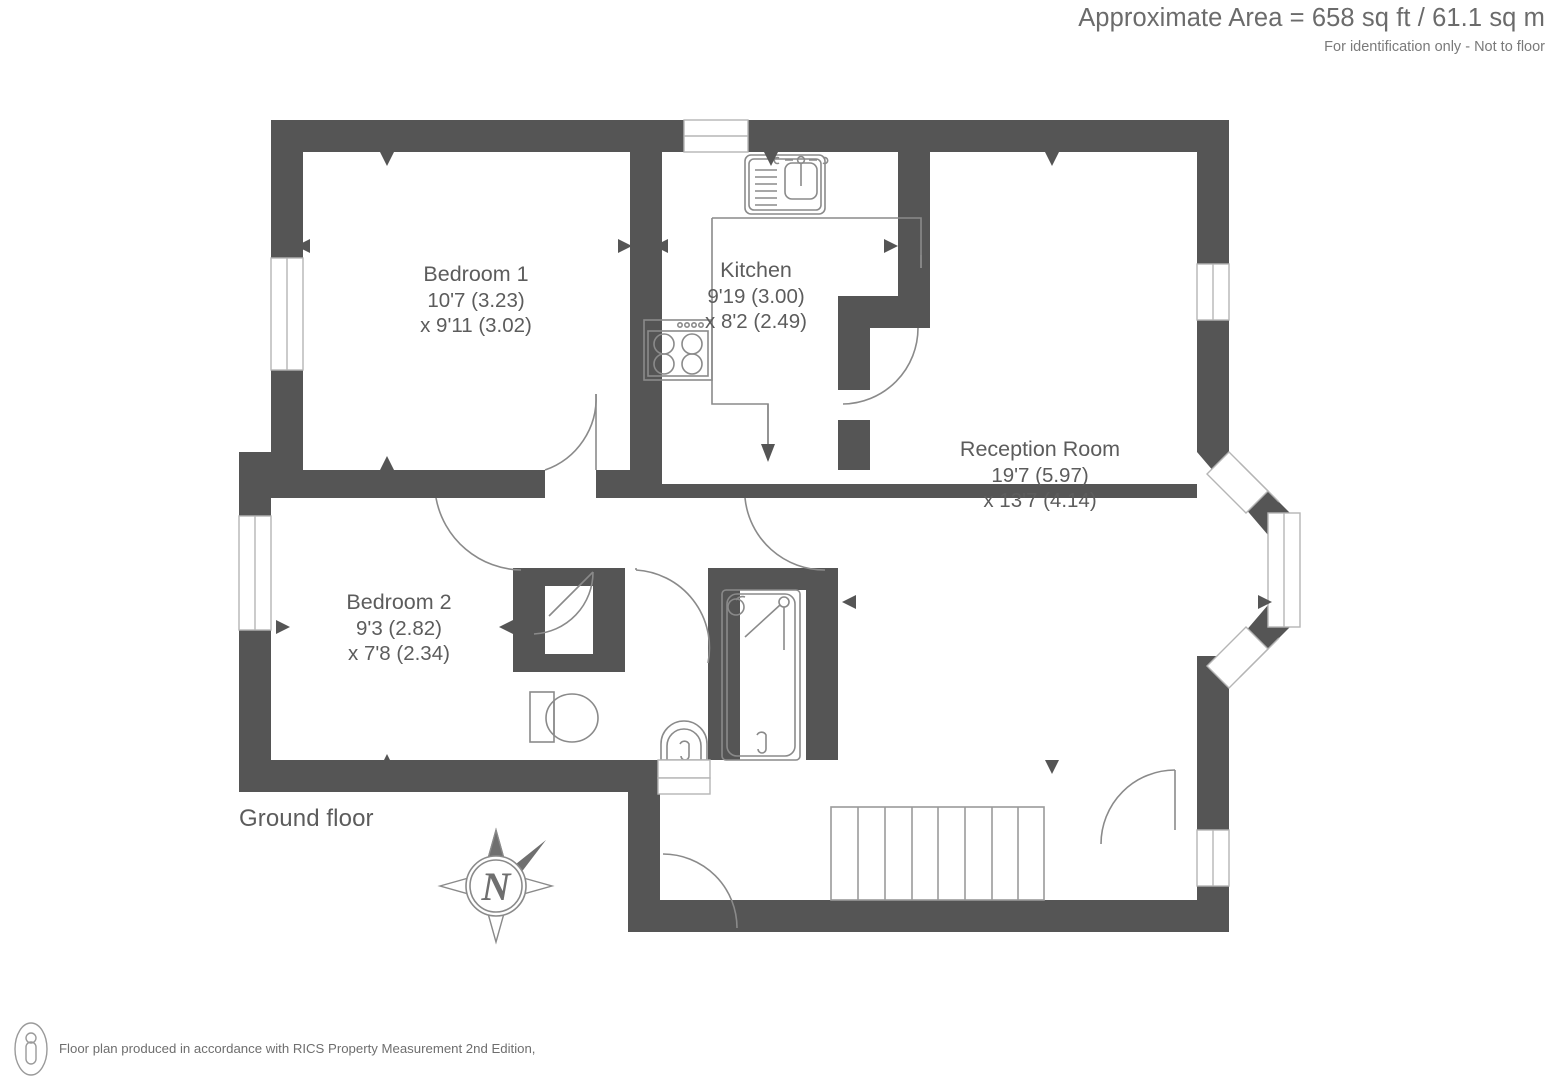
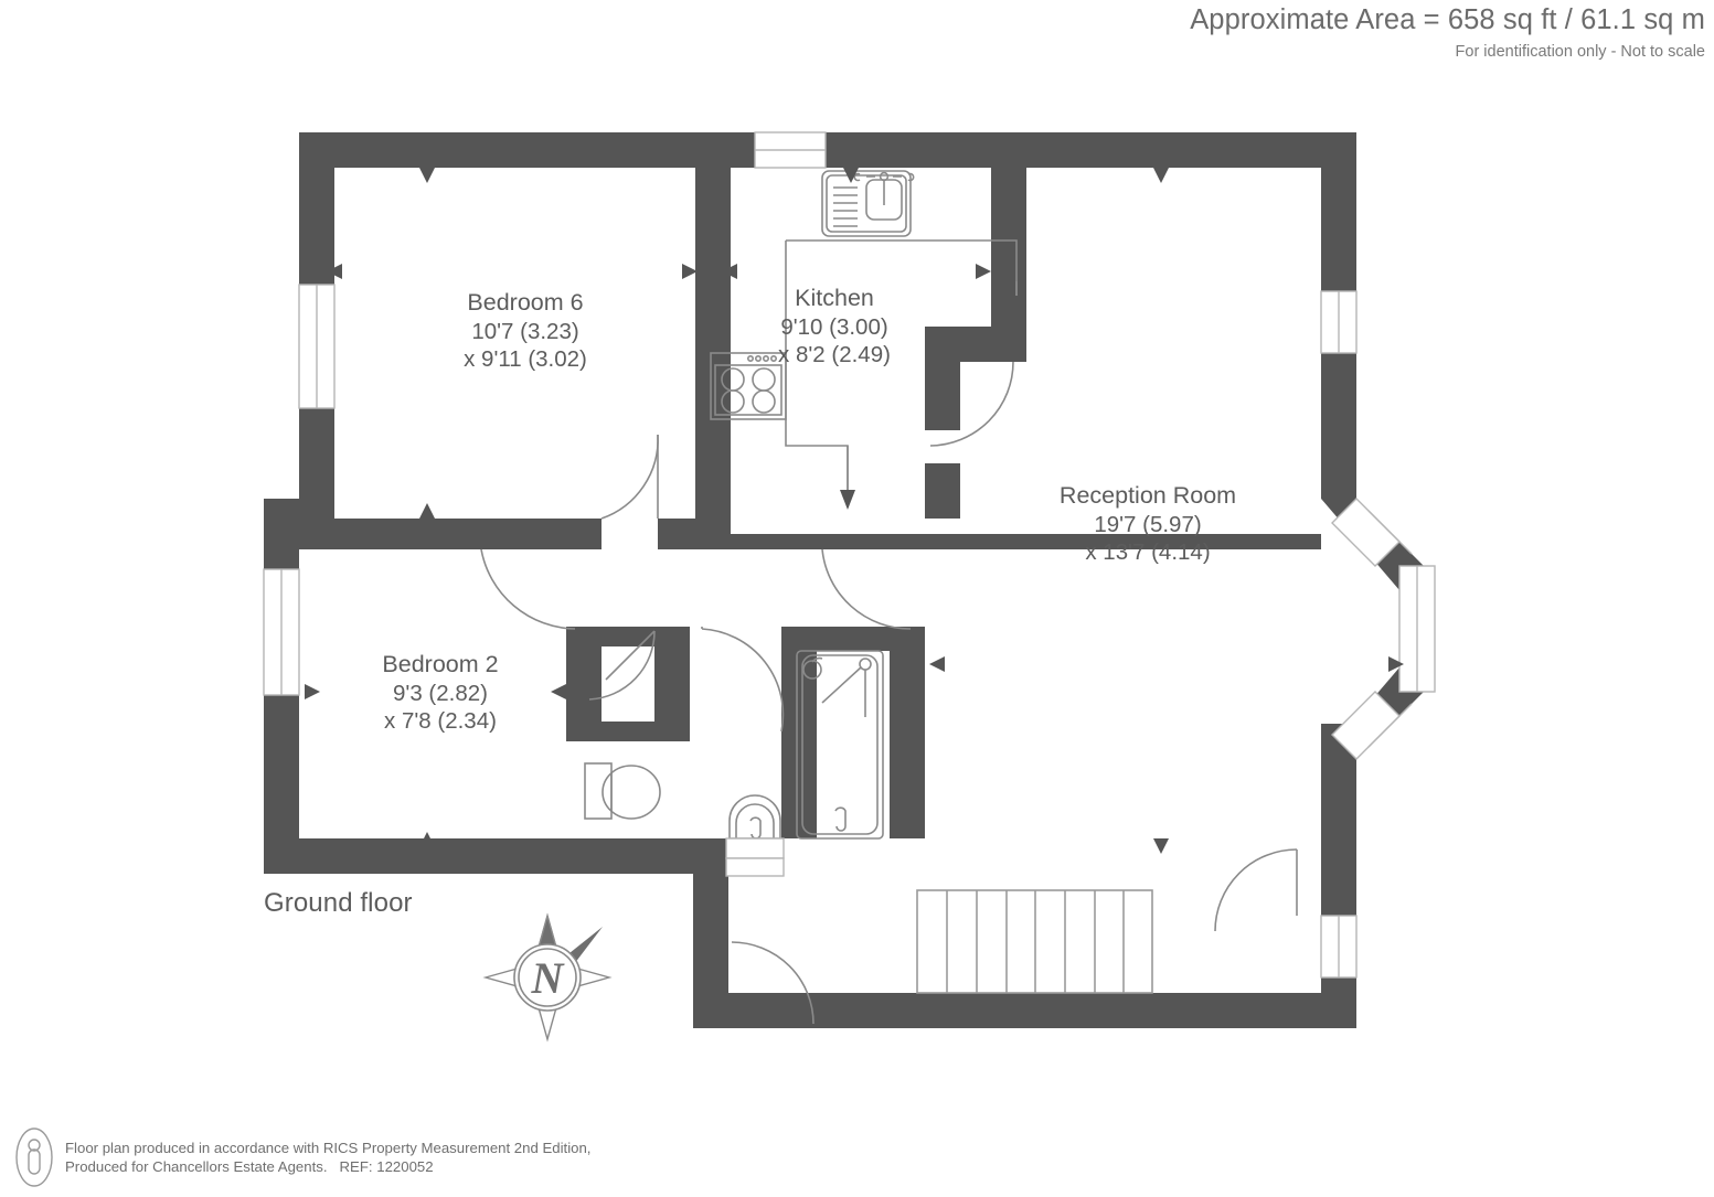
  Approximate Area = 658 sq ft / 61.1 sq m
- For identification only - Not to floor
+ For identification only - Not to scale
- Bedroom 1
+ Bedroom 6
  10'7 (3.23)
  x 9'11 (3.02)
  Kitchen
- 9'19 (3.00)
+ 9'10 (3.00)
  x 8'2 (2.49)
  Reception Room
  19'7 (5.97)
  x 13'7 (4.14)
  Bedroom 2
  9'3 (2.82)
  x 7'8 (2.34)
  Ground floor
  N
  Floor plan produced in accordance with RICS Property Measurement 2nd Edition,
+ Produced for Chancellors Estate Agents. REF: 1220052
